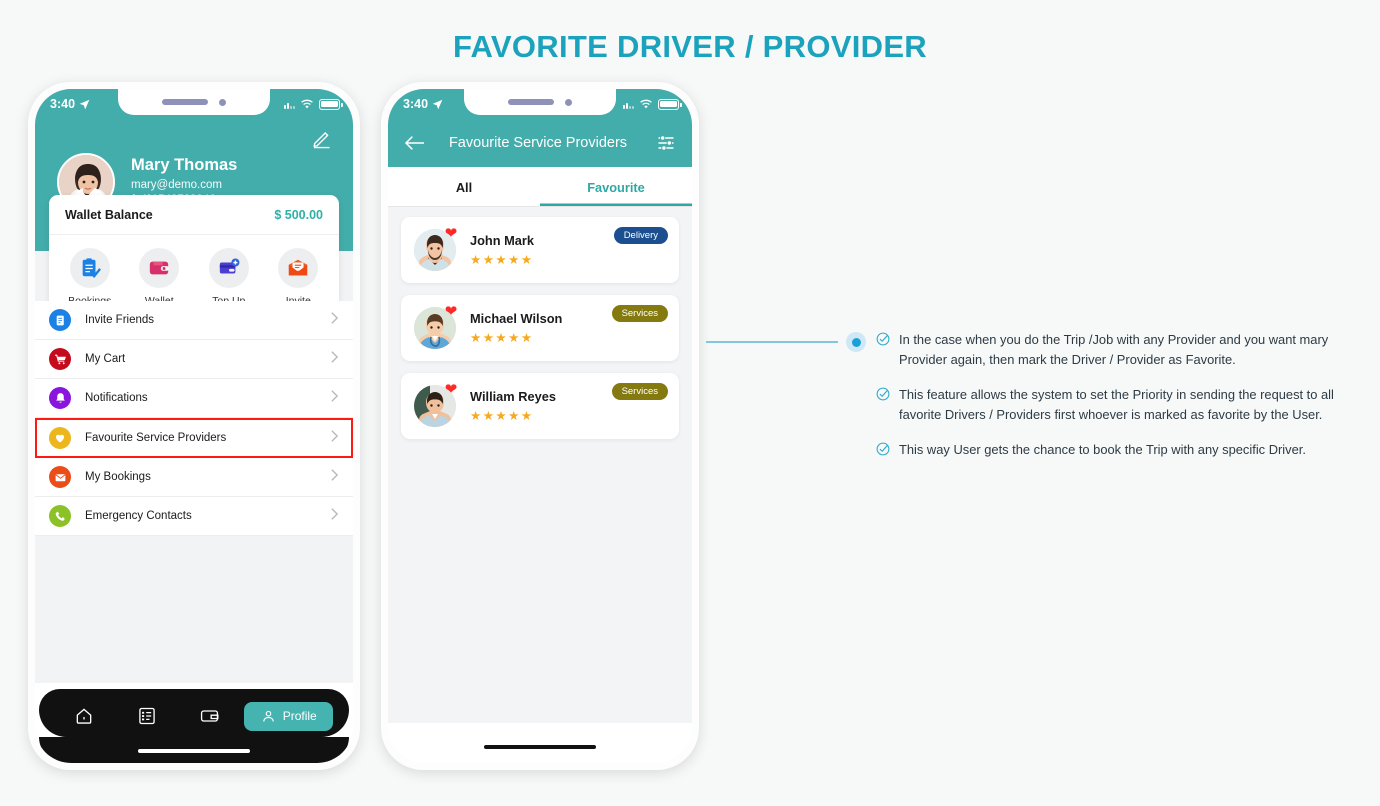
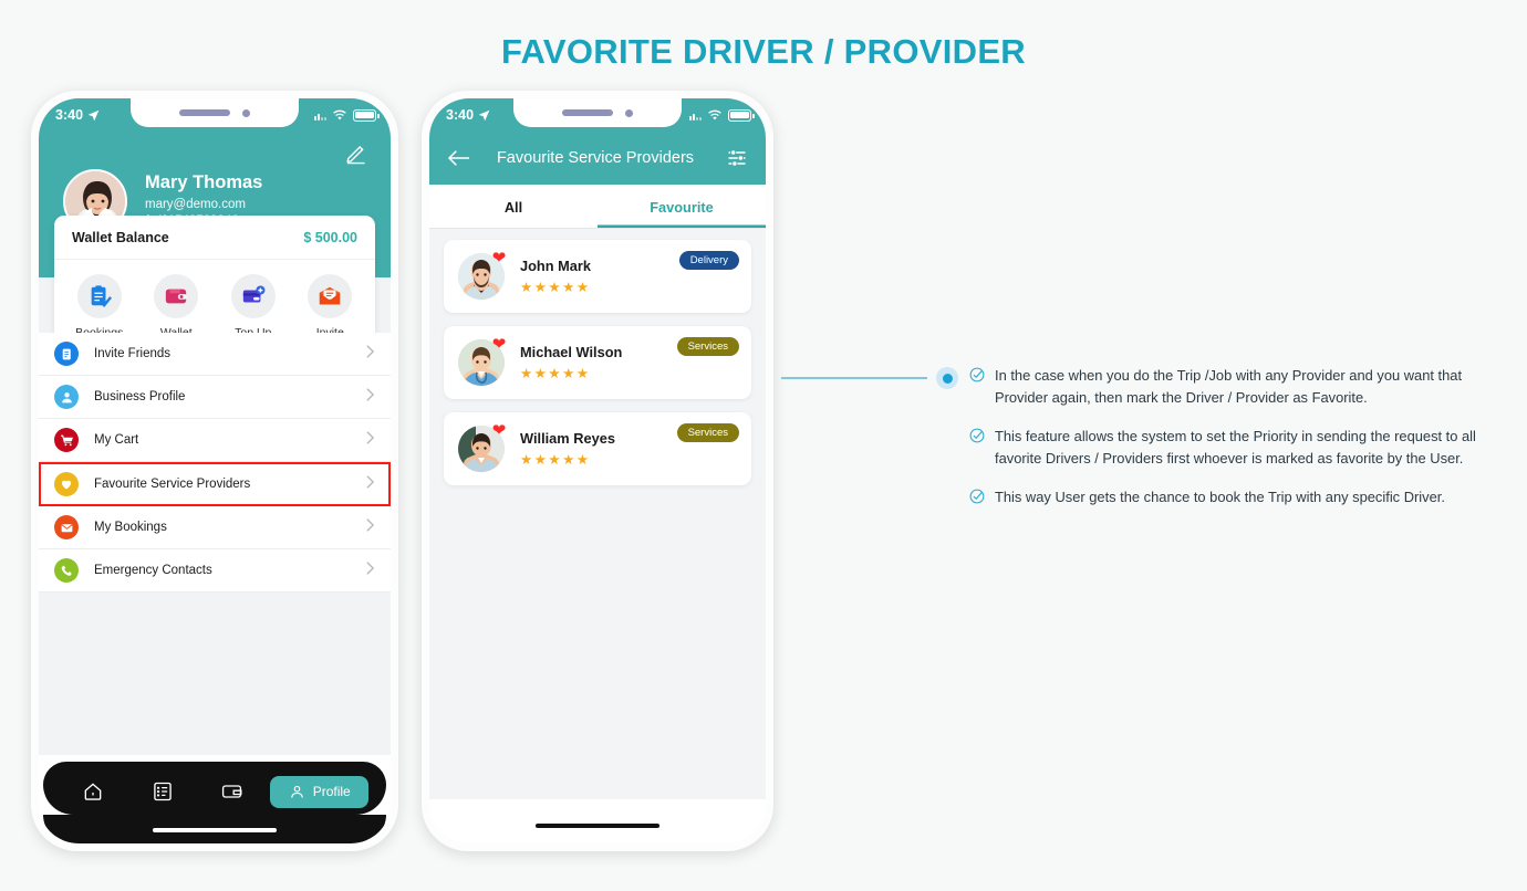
  FAVORITE DRIVER / PROVIDER
  3:40
  Mary Thomas
  mary@demo.com
  Wallet Balance
  $ 500.00
  Invite Friends
+ Business Profile
  My Cart
- Notifications
  Favourite Service Providers
  My Bookings
  Emergency Contacts
  Profile
  3:40
  Favourite Service Providers
  All
  Favourite
  ❤
  John Mark
  ★★★★★
  Delivery
  ❤
  Michael Wilson
  ★★★★★
  Services
  ❤
  William Reyes
  ★★★★★
  Services
- In the case when you do the Trip /Job with any Provider and you want mary Provider again, then mark the Driver / Provider as Favorite.
+ In the case when you do the Trip /Job with any Provider and you want that Provider again, then mark the Driver / Provider as Favorite.
  This feature allows the system to set the Priority in sending the request to all favorite Drivers / Providers first whoever is marked as favorite by the User.
  This way User gets the chance to book the Trip with any specific Driver.
